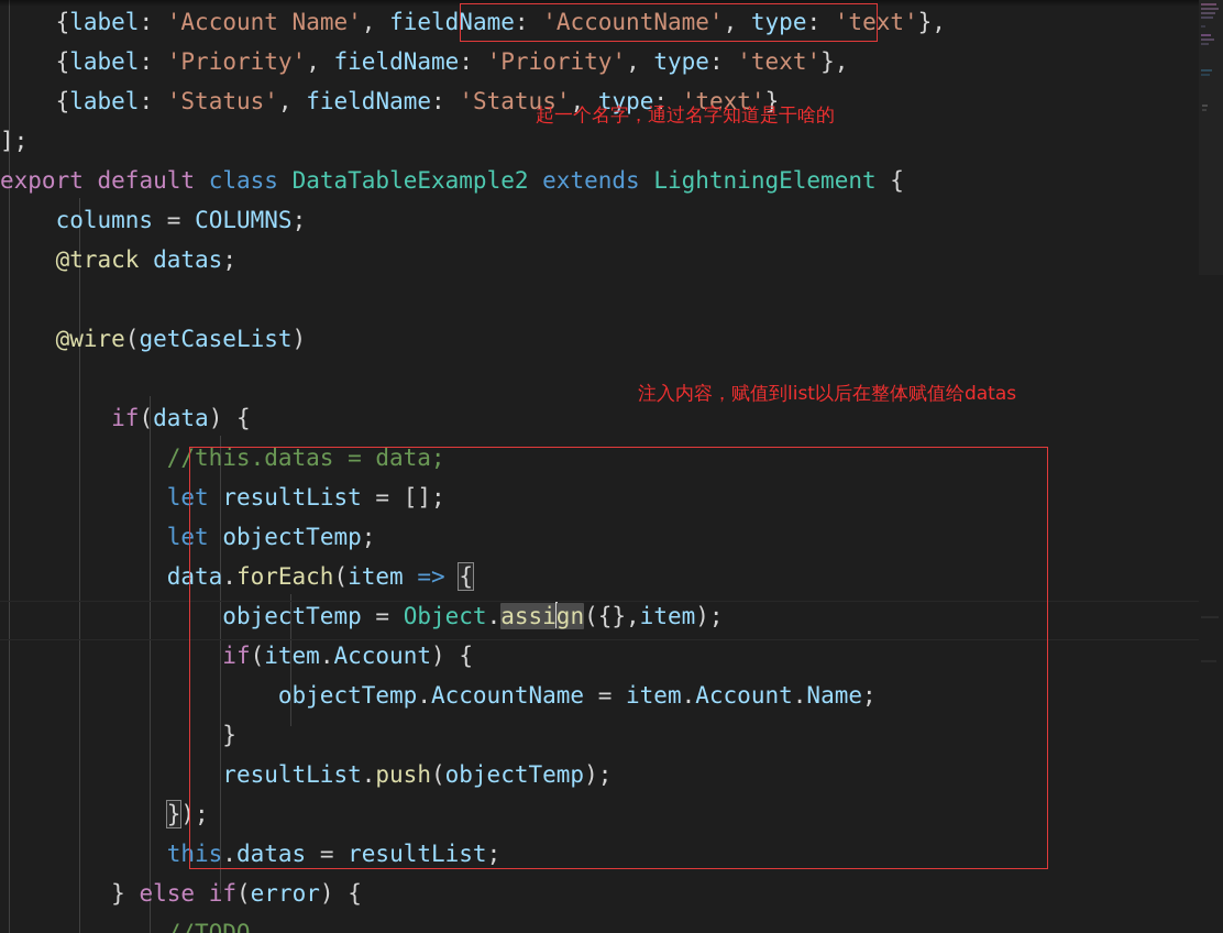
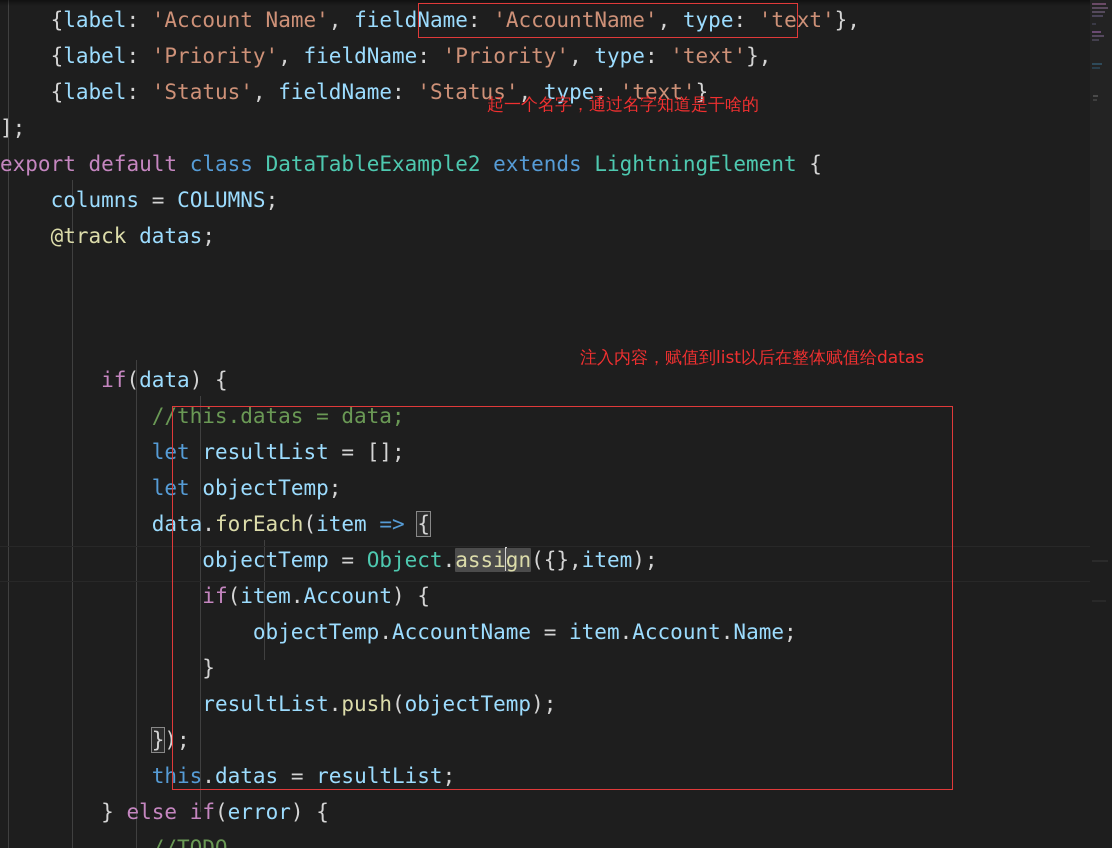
  {label: 'Account Name', fieldName: 'AccountName', type: 'text'},
  {label: 'Priority', fieldName: 'Priority', type: 'text'},
  {label: 'Status', fieldName: 'Status', type: 'text'}
  ];
  export default class DataTableExample2 extends LightningElement {
  columns = COLUMNS;
  @track datas;
- @wire(getCaseList)
  if(data) {
  //this.datas = data;
  let resultList = [];
  let objectTemp;
  data.forEach(item => {
  objectTemp = Object.assign({},item);
  if(item.Account) {
  objectTemp.AccountName = item.Account.Name;
  }
  resultList.push(objectTemp);
  });
  this.datas = resultList;
  } else if(error) {
  起一个名字，通过名字知道是干啥的
  注入内容，赋值到list以后在整体赋值给datas
